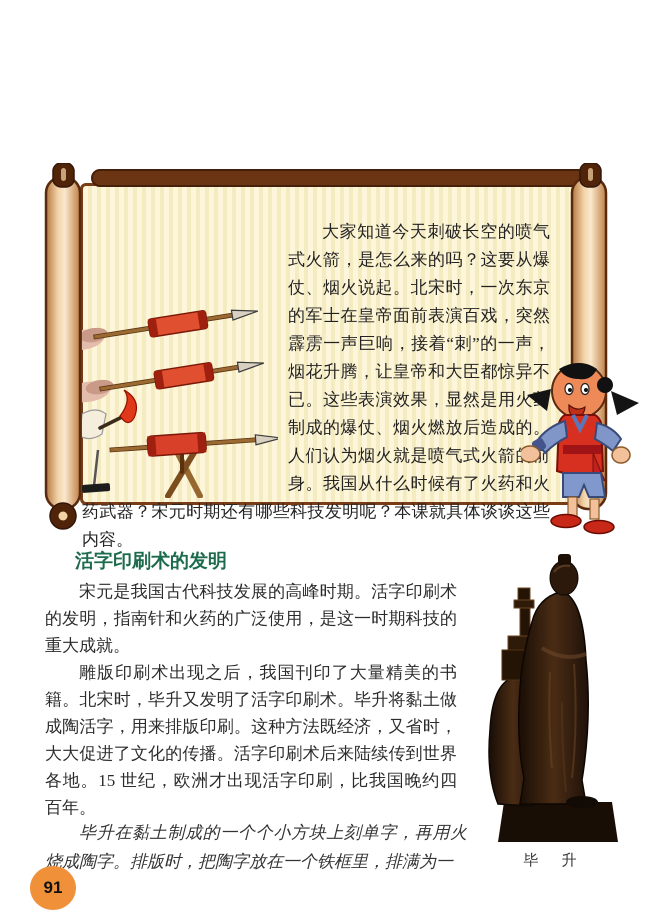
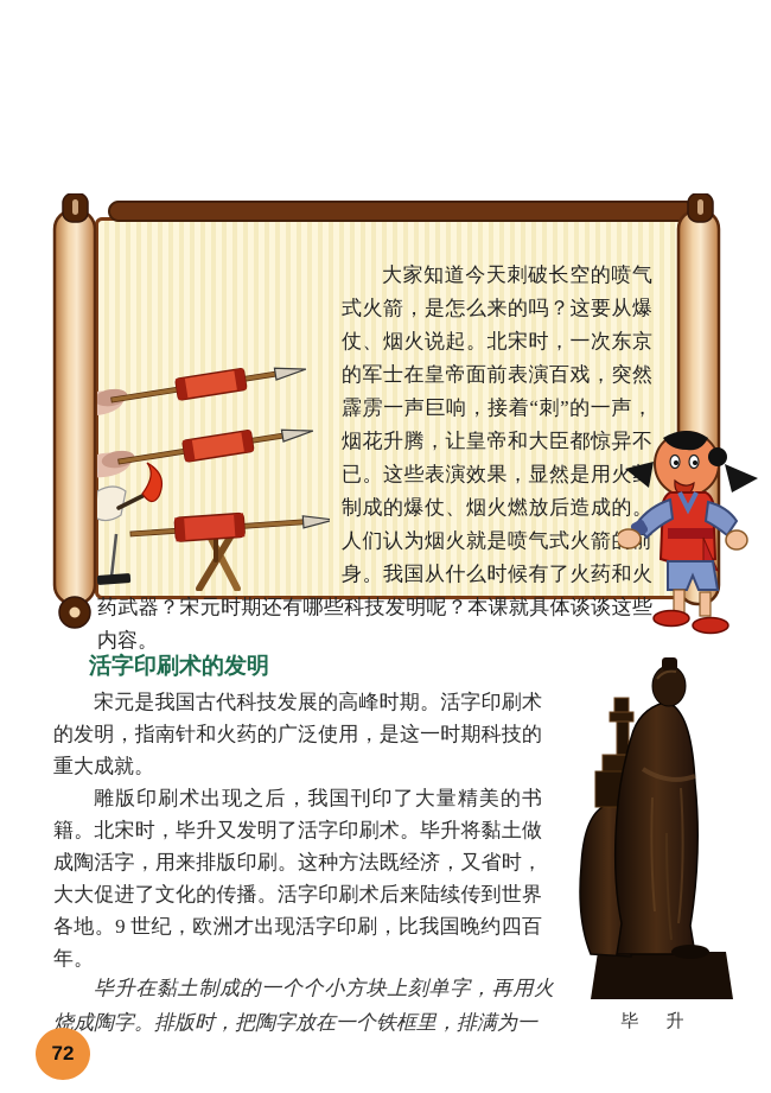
  大家知道今天刺破长空的喷气式火箭，是怎么来的吗？这要从爆仗、烟火说起。北宋时，一次东京的军士在皇帝面前表演百戏，突然霹雳一声巨响，接着“刺”的一声，烟花升腾，让皇帝和大臣都惊异不已。这些表演效果，显然是用火制成的爆仗、烟火燃放后造成的。人们认为烟火就是喷气式火箭前身。我国从什么时候有了火药和火药武器？宋元时期还有哪些科技发明呢？本课就具体谈谈这些内容。
  活字印刷术的发明
  宋元是我国古代科技发展的高峰时期。活字印刷术的发明，指南针和火药的广泛使用，是这一时期科技的重大成就。
- 雕版印刷术出现之后，我国刊印了大量精美的书籍。北宋时，毕升又发明了活字印刷术。毕升将黏土做成陶活字，用来排版印刷。这种方法既经济，又省时，大大促进了文化的传播。活字印刷术后来陆续传到世界各地。15 世纪，欧洲才出现活字印刷，比我国晚约四百年。
+ 雕版印刷术出现之后，我国刊印了大量精美的书籍。北宋时，毕升又发明了活字印刷术。毕升将黏土做成陶活字，用来排版印刷。这种方法既经济，又省时，大大促进了文化的传播。活字印刷术后来陆续传到世界各地。9 世纪，欧洲才出现活字印刷，比我国晚约四百年。
  毕升在黏土制成的一个个小方块上刻单字，再用火烧成陶字。排版时，把陶字放在一个铁框里，排满为一
  毕 升
- 91
+ 72
